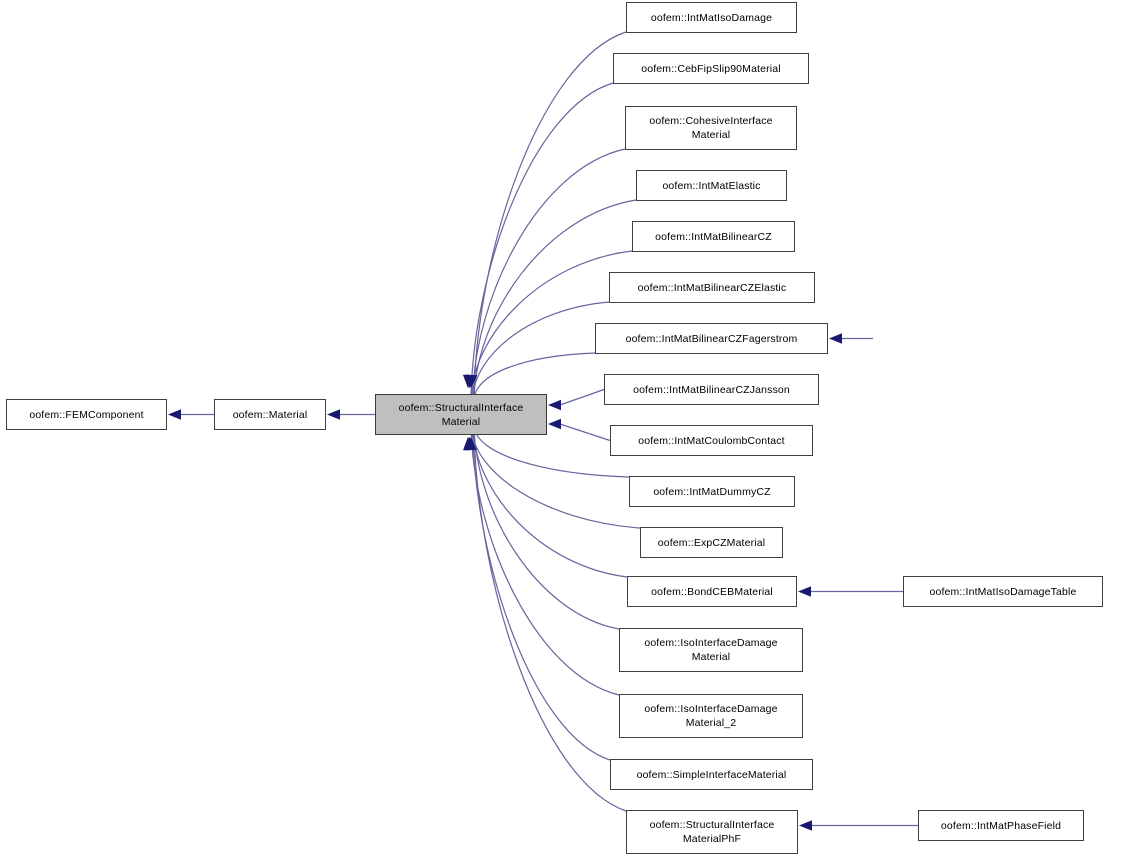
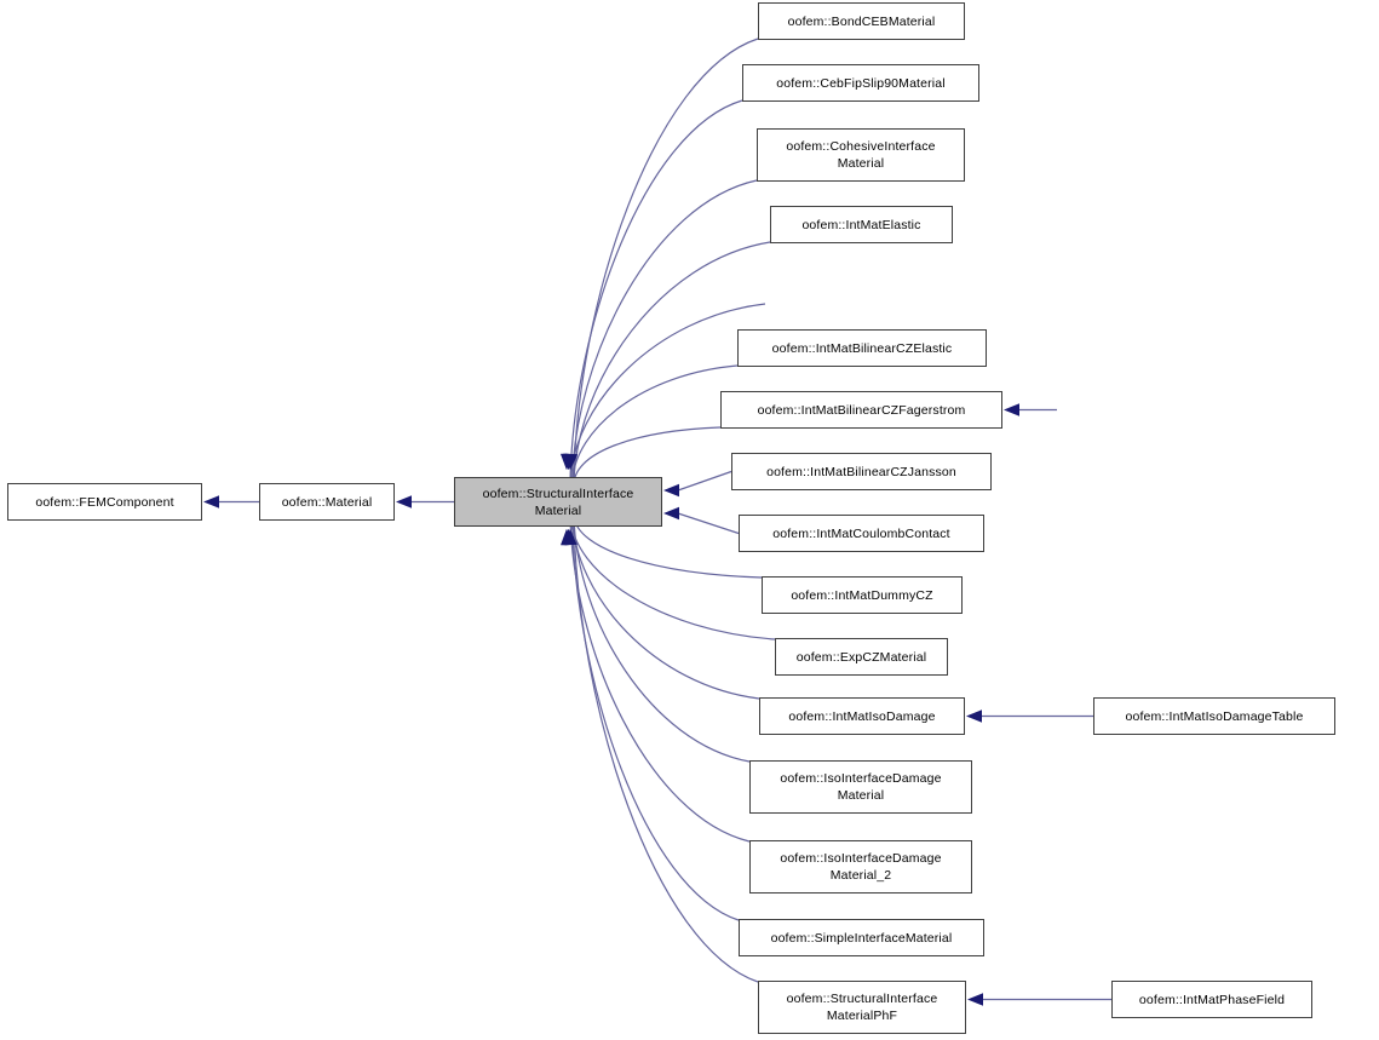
  oofem::FEMComponent
  oofem::Material
  oofem::StructuralInterface
  Material
- oofem::IntMatIsoDamage
+ oofem::BondCEBMaterial
  oofem::CebFipSlip90Material
  oofem::CohesiveInterface
  Material
  oofem::IntMatElastic
- oofem::IntMatBilinearCZ
  oofem::IntMatBilinearCZElastic
  oofem::IntMatBilinearCZFagerstrom
  oofem::IntMatBilinearCZJansson
  oofem::IntMatCoulombContact
  oofem::IntMatDummyCZ
  oofem::ExpCZMaterial
- oofem::BondCEBMaterial
+ oofem::IntMatIsoDamage
  oofem::IsoInterfaceDamage
  Material
  oofem::IsoInterfaceDamage
  Material_2
  oofem::SimpleInterfaceMaterial
  oofem::StructuralInterface
  MaterialPhF
  oofem::IntMatIsoDamageTable
  oofem::IntMatPhaseField
